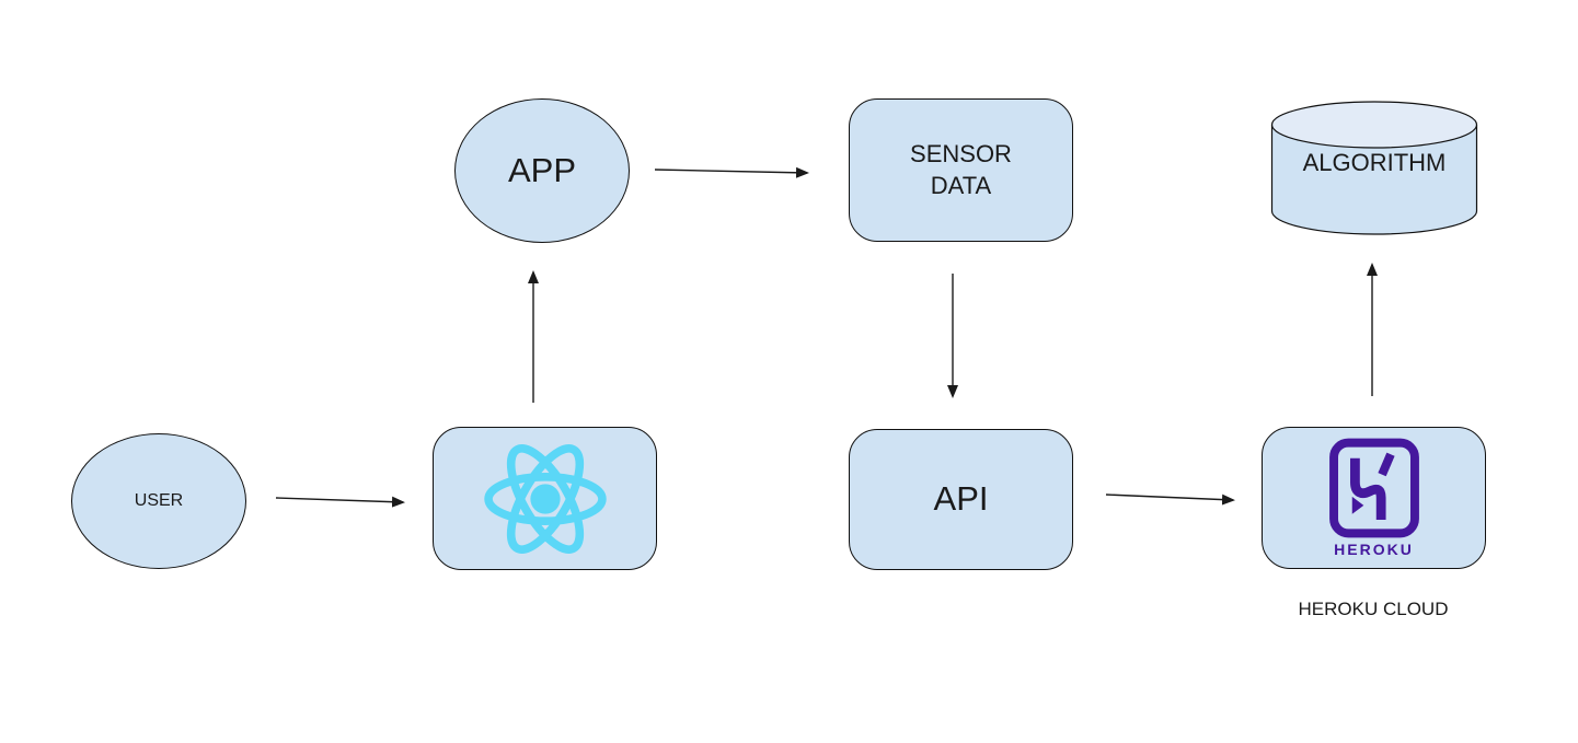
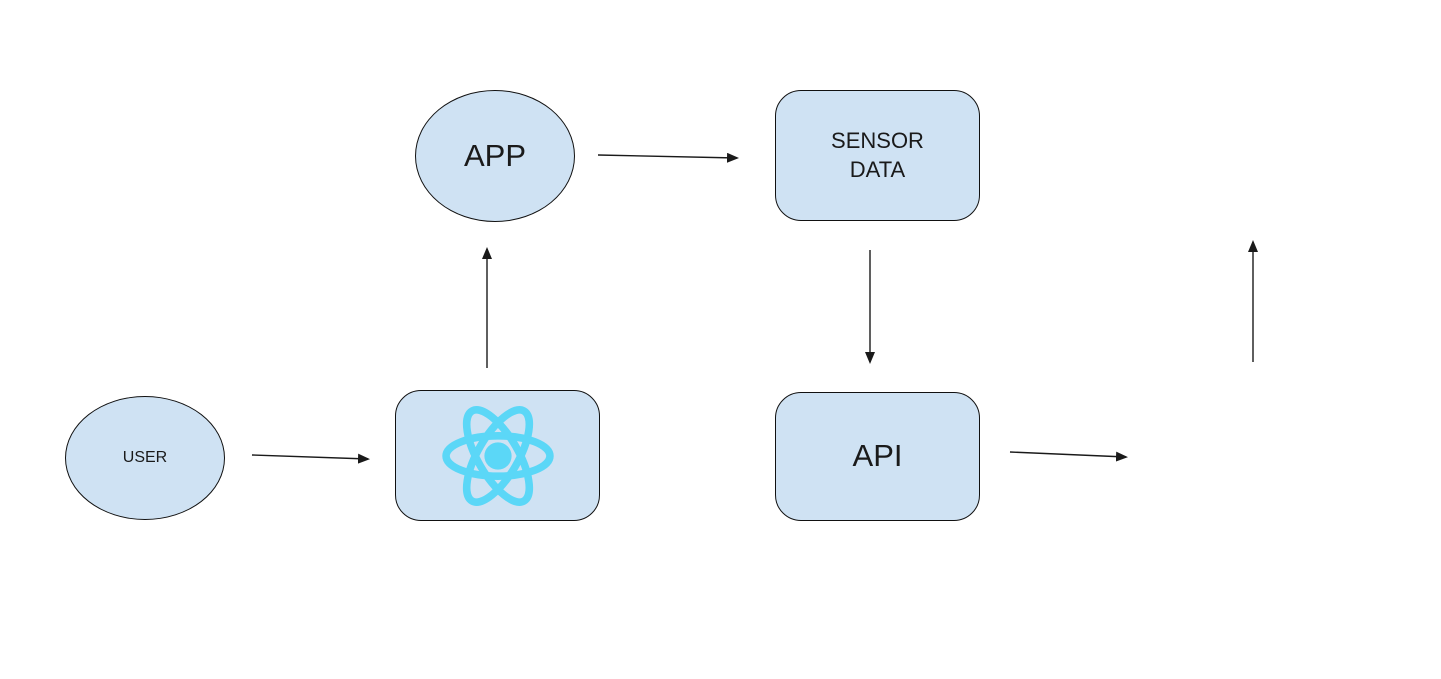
  USER
  APP
  SENSOR DATA
  API
- HEROKU
- HEROKU CLOUD
- ALGORITHM
